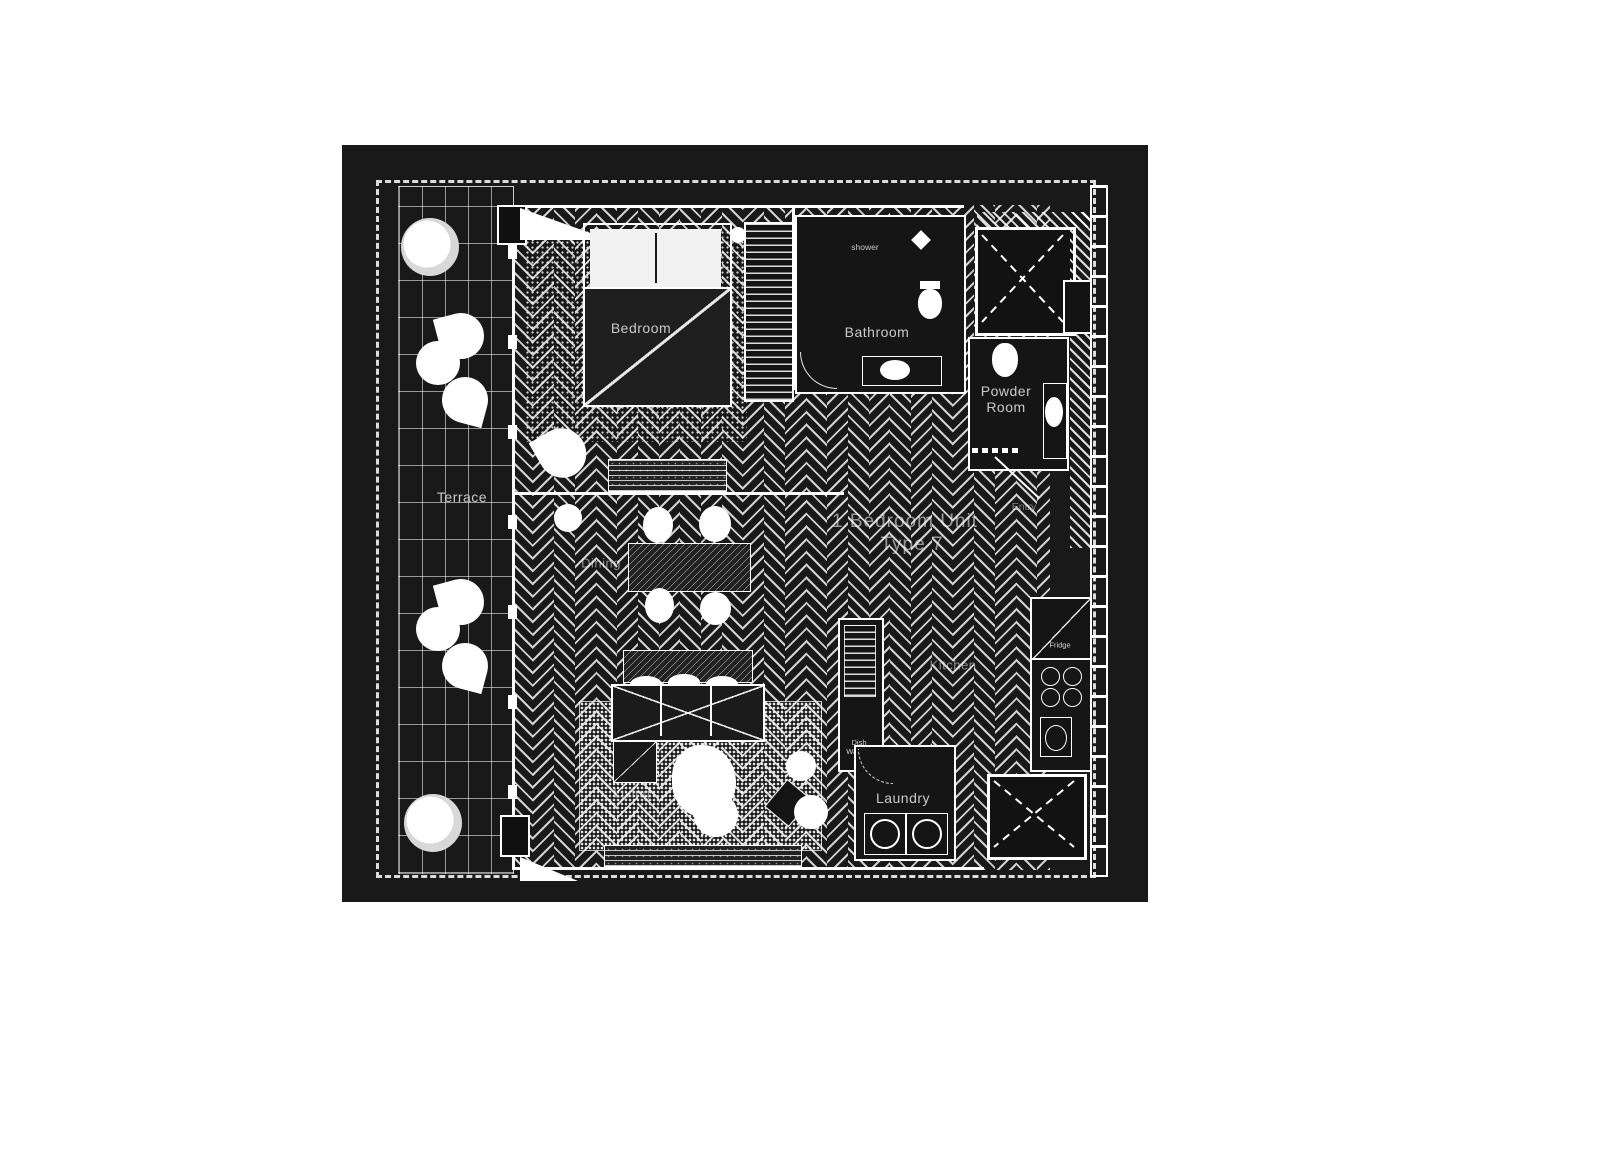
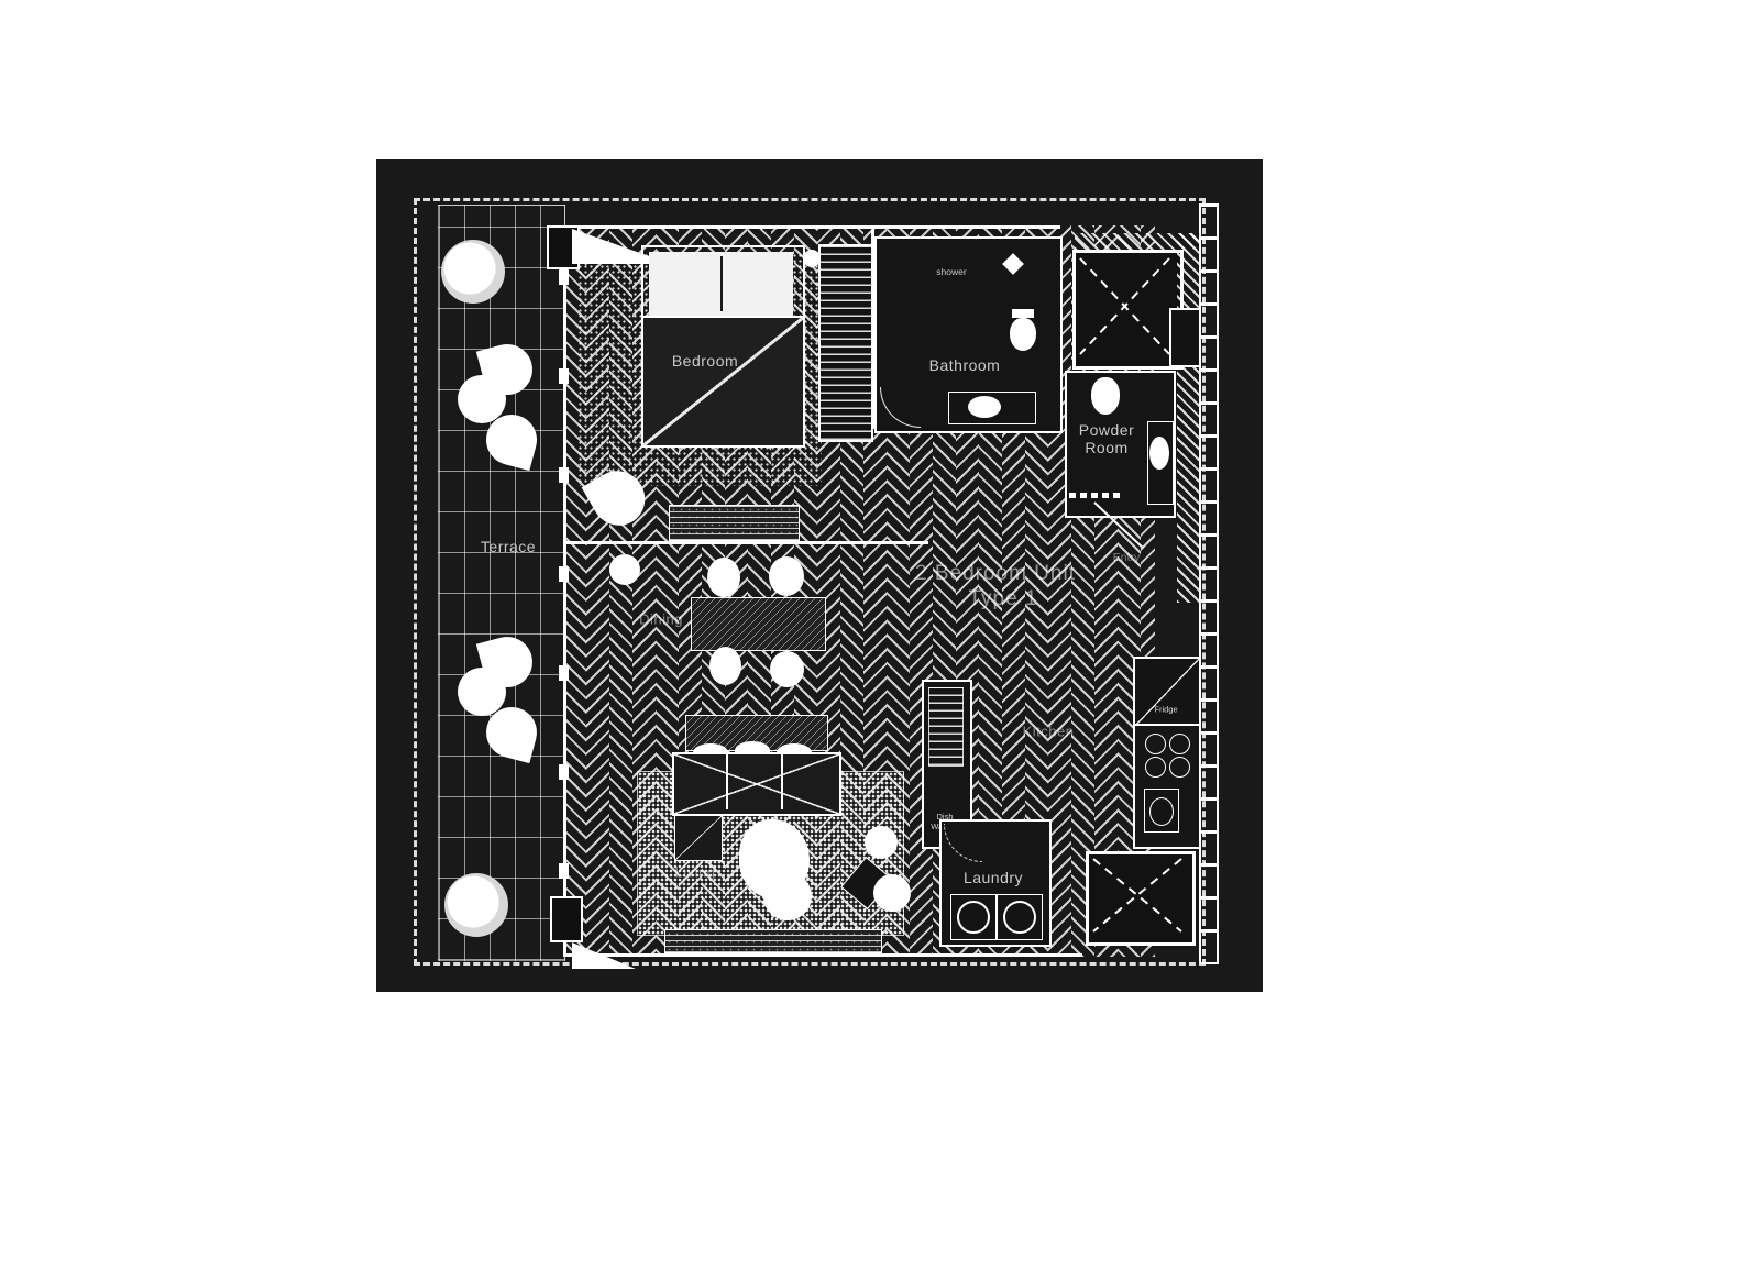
  Terrace
  Bedroom
  Dining
  Living
  Bathroom
  shower
  Powder
  Room
  Entry
- 1 Bedroom Unit
+ 2 Bedroom Unit
- Type 7
+ Type 1
  Dish
  Kitchen
  Fridge
  Laundry
